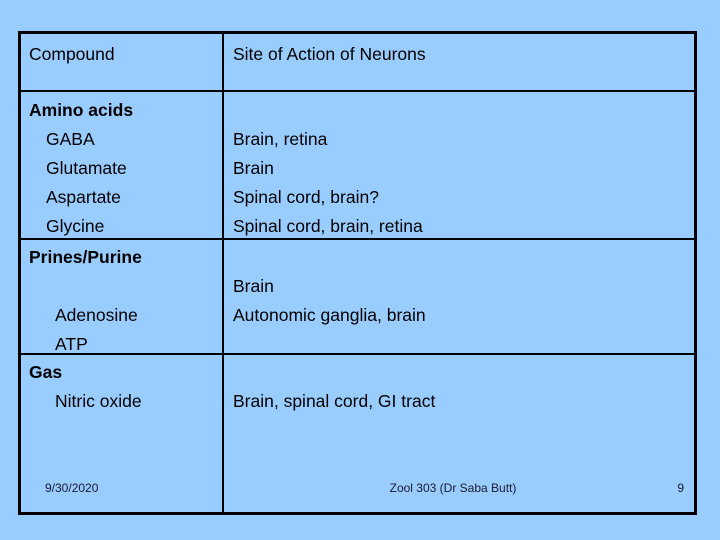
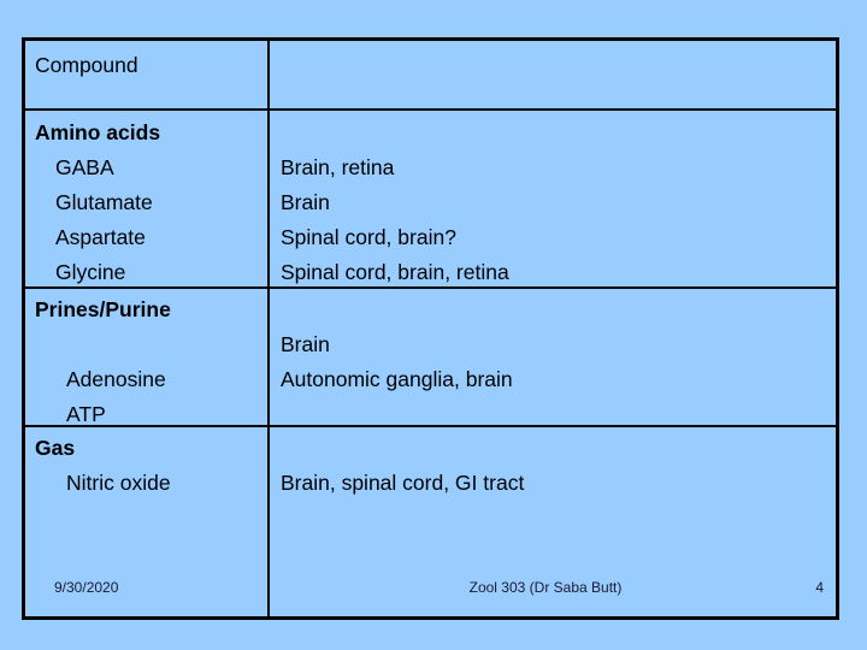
  Compound
- Site of Action of Neurons
  Amino acids
  GABA
  Glutamate
  Aspartate
  Glycine
  Brain, retina
  Brain
  Spinal cord, brain?
  Spinal cord, brain, retina
  Prines/Purine
  Adenosine
  ATP
  Brain
  Autonomic ganglia, brain
  Gas
  Nitric oxide
  Brain, spinal cord, GI tract
  9/30/2020
  Zool 303 (Dr Saba Butt)
- 9
+ 4
